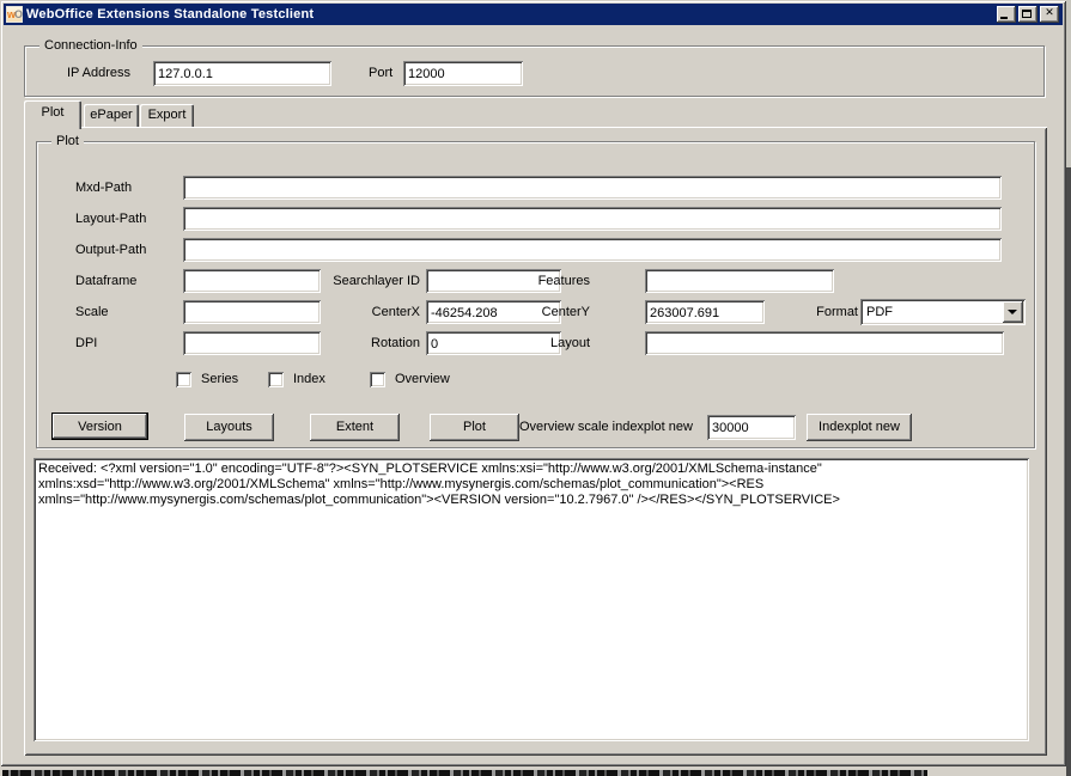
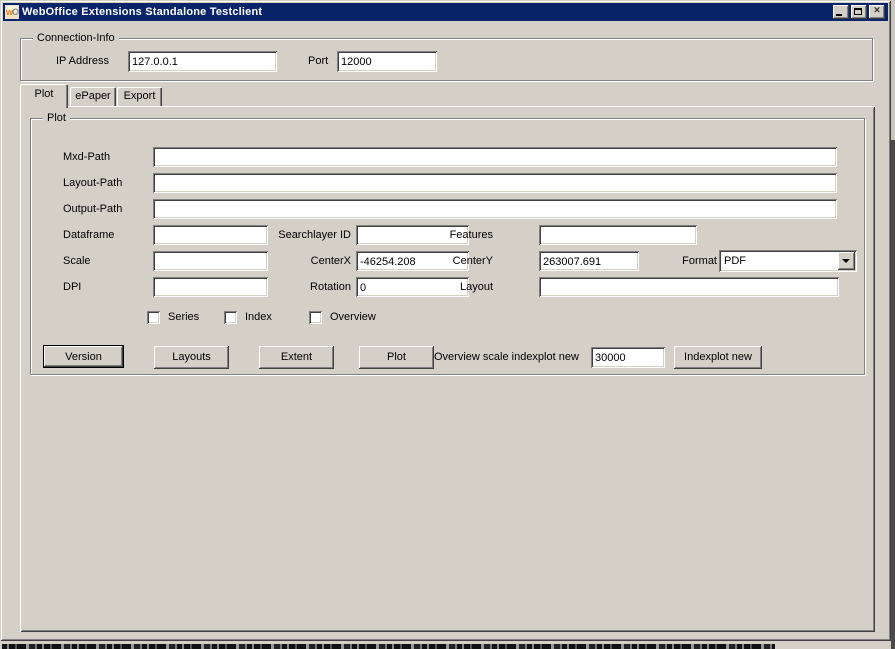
  wO
  WebOffice Extensions Standalone Testclient
  ✕
  Connection-Info
  IP Address
  127.0.0.1
  Port
  12000
  Plot
  ePaper
  Export
  Plot
  Mxd-Path
  Layout-Path
  Output-Path
  Dataframe
  Searchlayer ID
  Features
  Scale
  CenterX
  -46254.208
  CenterY
  263007.691
  Format
  PDF
  DPI
  Rotation
  0
  Layout
  Series
  Index
  Overview
  Version
  Layouts
  Extent
  Plot
  Overview scale indexplot new
  30000
  Indexplot new
- Received: <?xml version="1.0" encoding="UTF-8"?><SYN_PLOTSERVICE xmlns:xsi="http://www.w3.org/2001/XMLSchema-instance"
- xmlns:xsd="http://www.w3.org/2001/XMLSchema" xmlns="http://www.mysynergis.com/schemas/plot_communication"><RES
- xmlns="http://www.mysynergis.com/schemas/plot_communication"><VERSION version="10.2.7967.0" /></RES></SYN_PLOTSERVICE>
